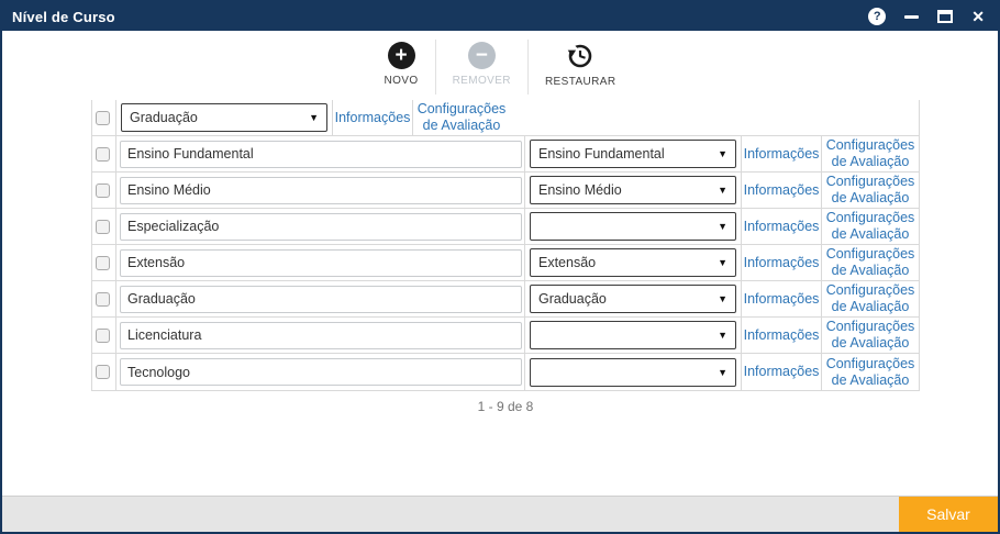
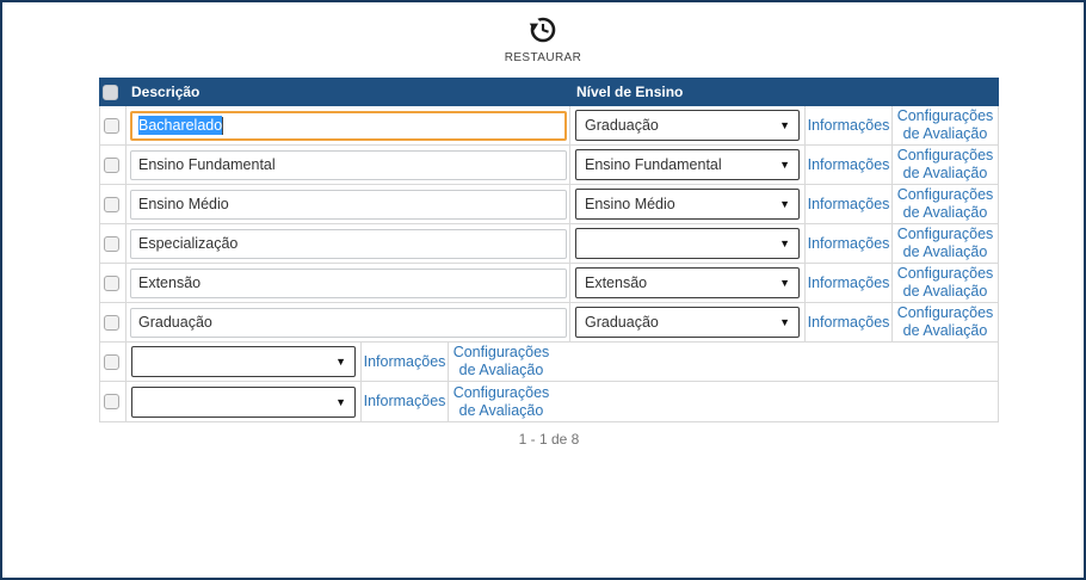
- Nível de Curso
- ?
- ✕
- +
- NOVO
- −
- REMOVER
  RESTAURAR
+ Descrição
+ Nível de Ensino
+ Bacharelado
  Graduação
  ▼
  Informações
  Configurações de Avaliação
  Ensino Fundamental
  Ensino Fundamental
  ▼
  Informações
  Configurações de Avaliação
  Ensino Médio
  Ensino Médio
  ▼
  Informações
  Configurações de Avaliação
  Especialização
  ▼
  Informações
  Configurações de Avaliação
  Extensão
  Extensão
  ▼
  Informações
  Configurações de Avaliação
  Graduação
  Graduação
  ▼
  Informações
  Configurações de Avaliação
- Licenciatura
  ▼
  Informações
  Configurações de Avaliação
- Tecnologo
  ▼
  Informações
  Configurações de Avaliação
- 1 - 9 de 8
+ 1 - 1 de 8
- Salvar
